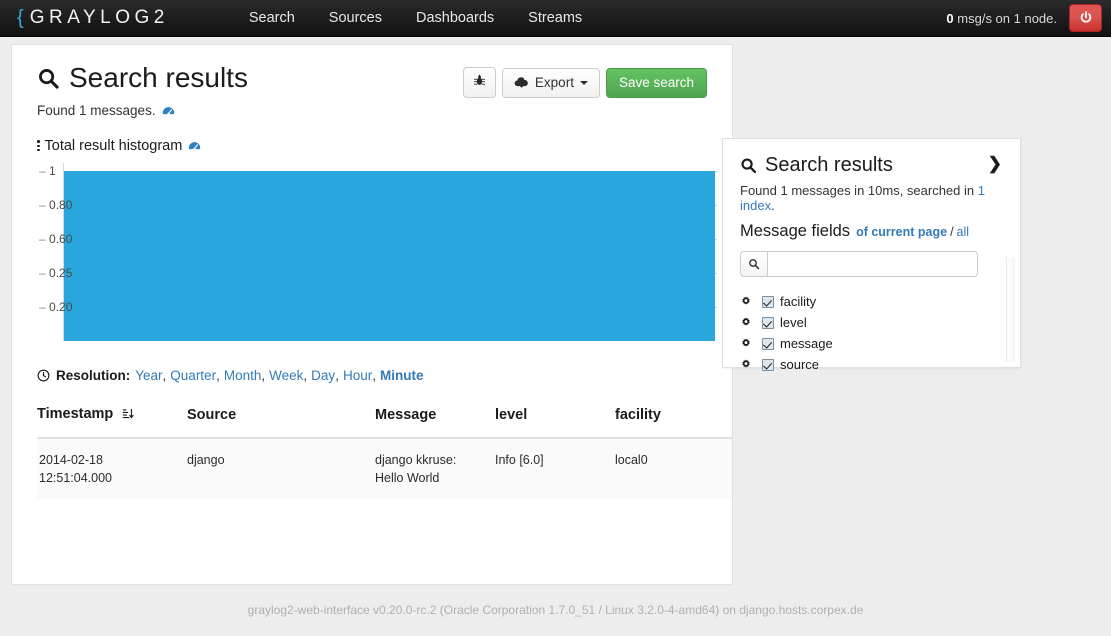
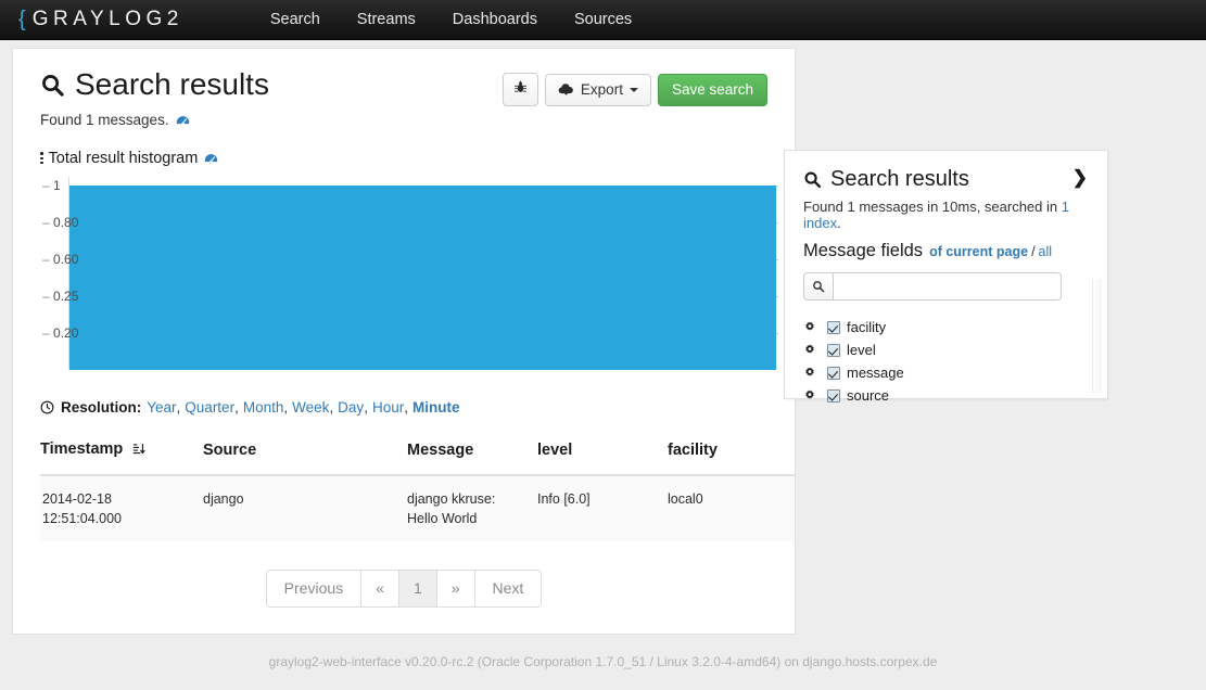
  {
  GRAYLOG2
  Search
- Sources
+ Streams
  Dashboards
- Streams
+ Sources
- 0 msg/s on 1 node.
  Search results
  Found 1 messages.
  Export
  Save search
  Total result histogram
  – 1
  – 0.80
  – 0.60
  – 0.25
  – 0.20
  Resolution:
  Year
  ,
  Quarter
  ,
  Month
  ,
  Week
  ,
  Day
  ,
  Hour
  ,
  Minute
  Timestamp	Source	Message	level	facility
  2014-02-18 12:51:04.000	django	django kkruse: Hello World	Info [6.0]	local0
+ Previous
+ «
+ 1
+ »
+ Next
  ❯
  Search results
  Found 1 messages in 10ms, searched in 1 index.
  Message fields
  of current page / all
  facility
  level
  message
  source
  graylog2-web-interface v0.20.0-rc.2 (Oracle Corporation 1.7.0_51 / Linux 3.2.0-4-amd64) on django.hosts.corpex.de
